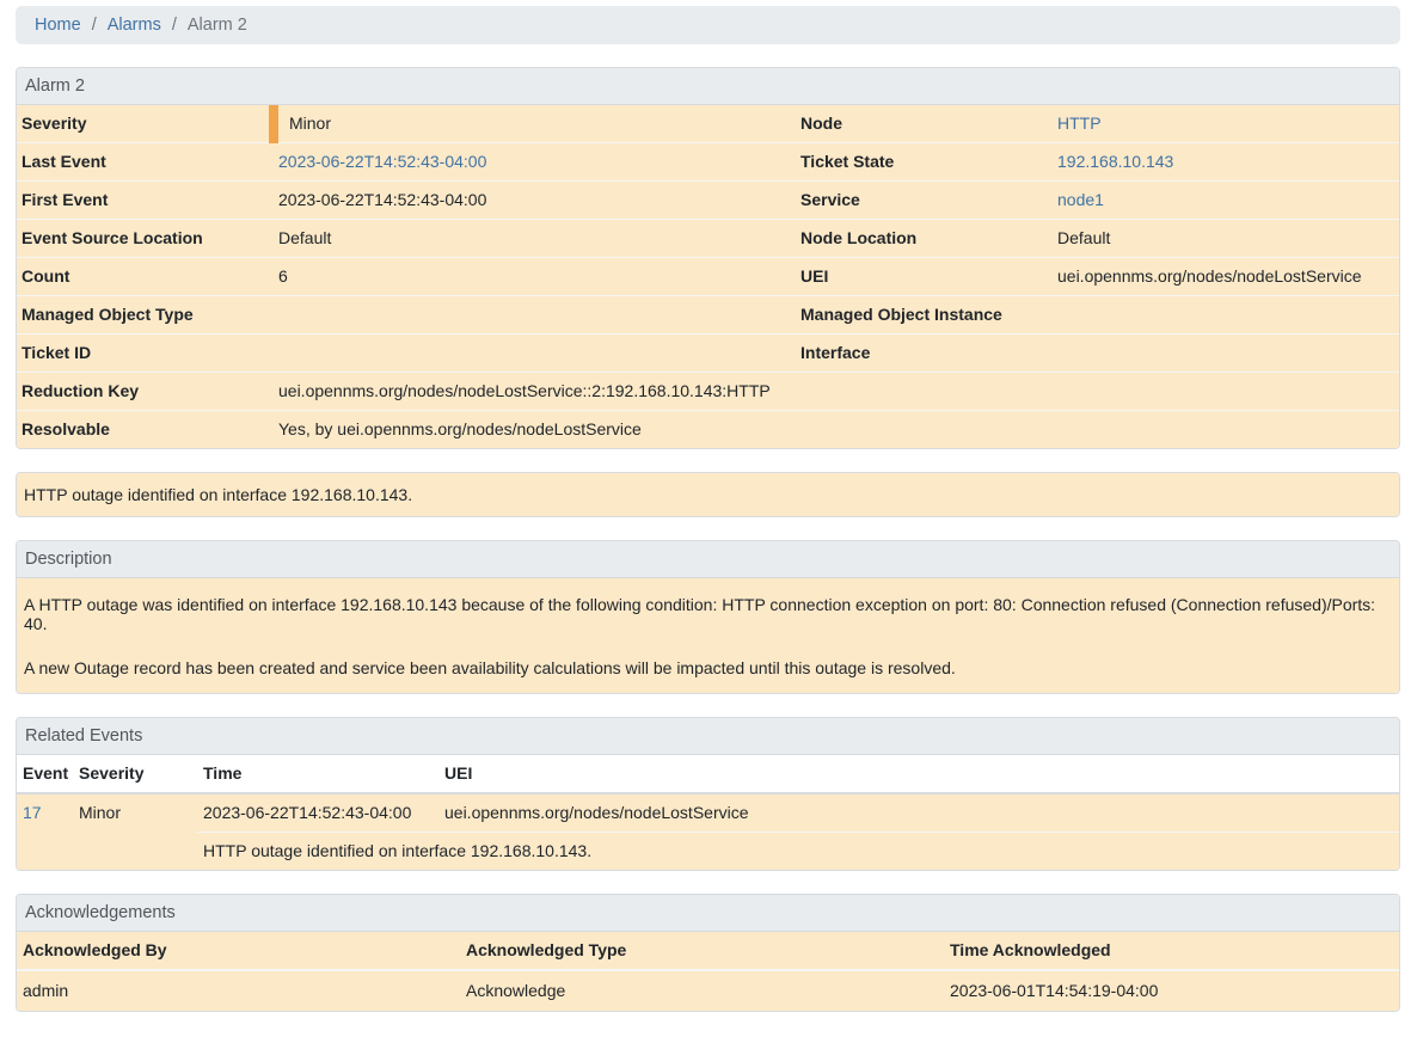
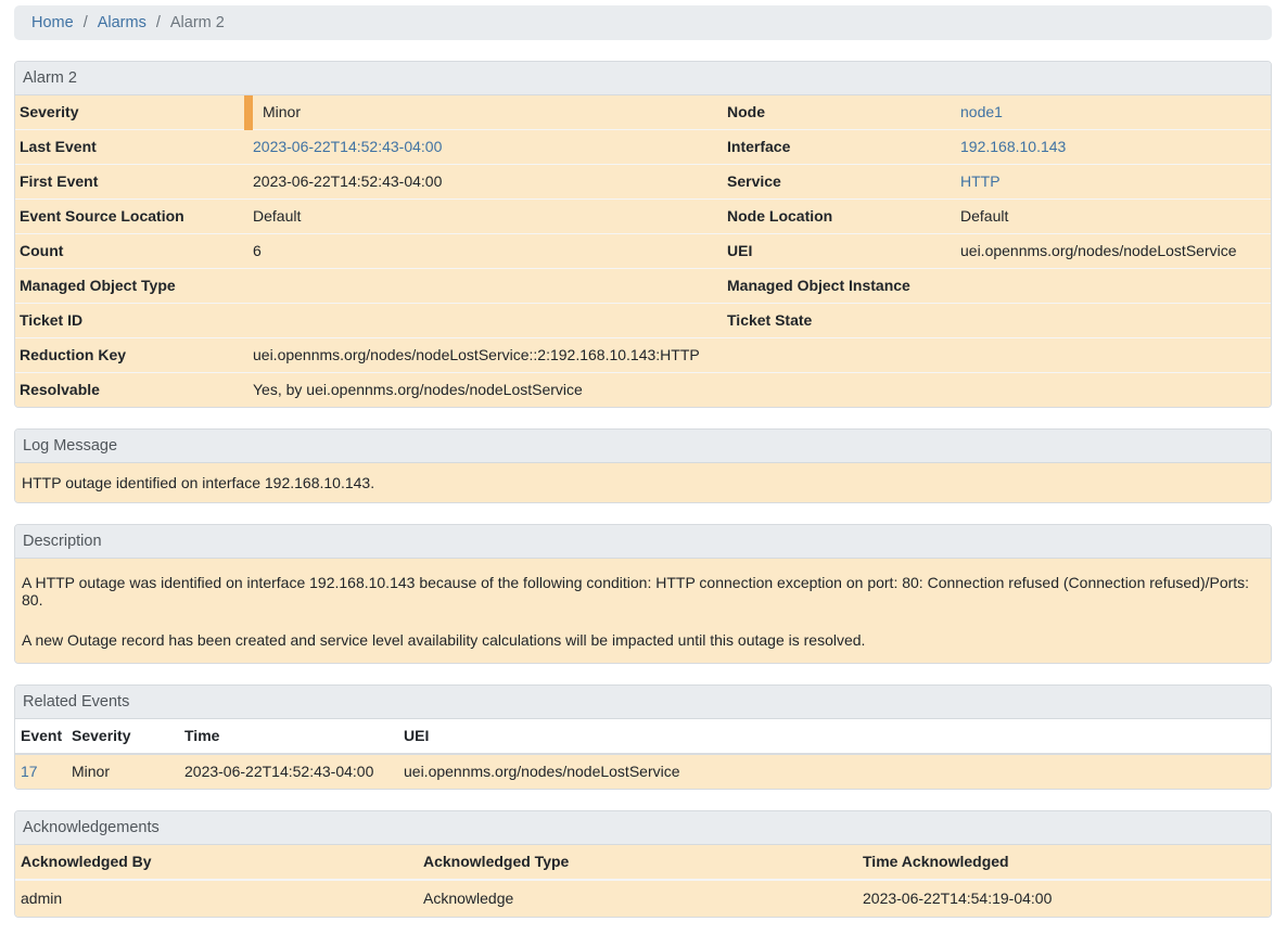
  Home
  /
  Alarms
  /
  Alarm 2
  Alarm 2
- Severity	Minor	Node	HTTP
+ Severity	Minor	Node	node1
- Last Event	2023-06-22T14:52:43-04:00	Ticket State	192.168.10.143
+ Last Event	2023-06-22T14:52:43-04:00	Interface	192.168.10.143
- First Event	2023-06-22T14:52:43-04:00	Service	node1
+ First Event	2023-06-22T14:52:43-04:00	Service	HTTP
  Event Source Location	Default	Node Location	Default
  Count	6	UEI	uei.opennms.org/nodes/nodeLostService
  Managed Object Type		Managed Object Instance
- Ticket ID		Interface
+ Ticket ID		Ticket State
  Reduction Key	uei.opennms.org/nodes/nodeLostService::2:192.168.10.143:HTTP
  Resolvable	Yes, by uei.opennms.org/nodes/nodeLostService
+ Log Message
  HTTP outage identified on interface 192.168.10.143.
  Description
- A HTTP outage was identified on interface 192.168.10.143 because of the following condition: HTTP connection exception on port: 80: Connection refused (Connection refused)/Ports: 40.
+ A HTTP outage was identified on interface 192.168.10.143 because of the following condition: HTTP connection exception on port: 80: Connection refused (Connection refused)/Ports: 80.
- A new Outage record has been created and service been availability calculations will be impacted until this outage is resolved.
+ A new Outage record has been created and service level availability calculations will be impacted until this outage is resolved.
  Related Events
  Event	Severity	Time	UEI
  17	Minor	2023-06-22T14:52:43-04:00	uei.opennms.org/nodes/nodeLostService
- 		HTTP outage identified on interface 192.168.10.143.
  Acknowledgements
  Acknowledged By	Acknowledged Type	Time Acknowledged
- admin	Acknowledge	2023-06-01T14:54:19-04:00
+ admin	Acknowledge	2023-06-22T14:54:19-04:00
